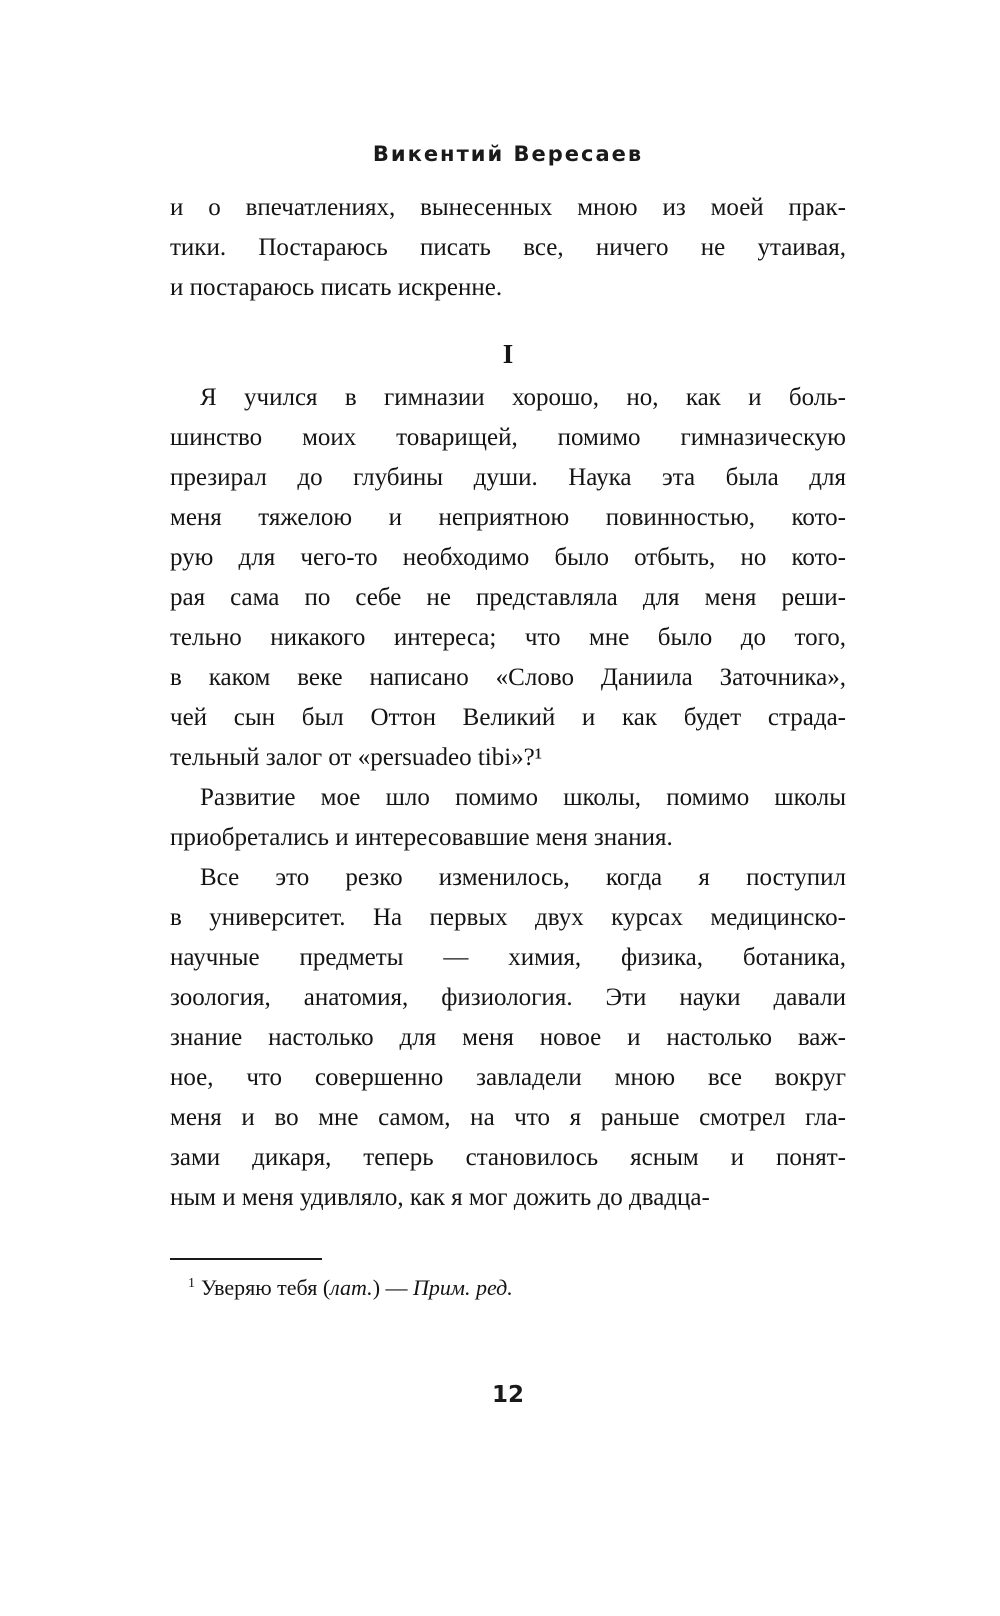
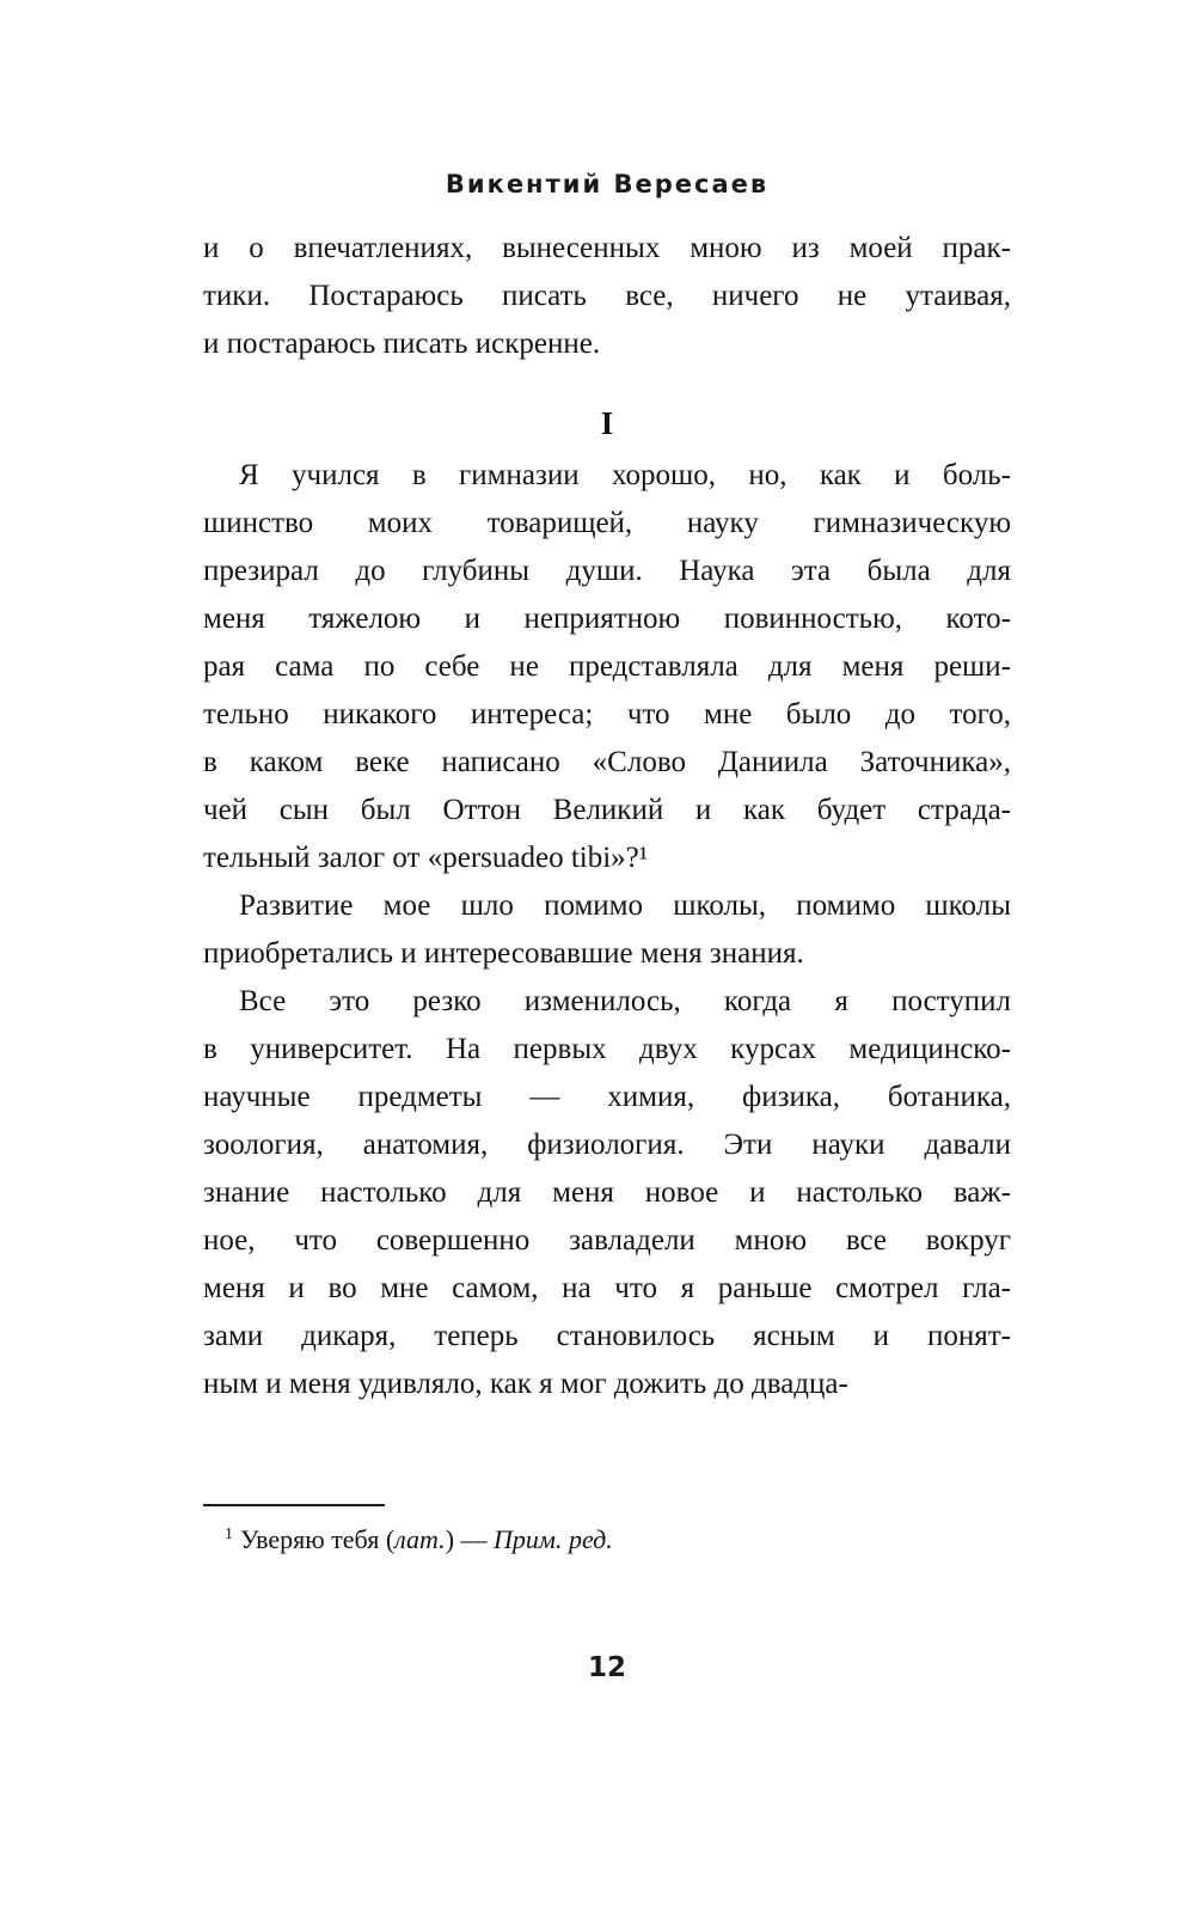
  Викентий Вересаев
  и о впечатлениях, вынесенных мною из моей прак-
  тики. Постараюсь писать все, ничего не утаивая,
  и постараюсь писать искренне.
  I
  Я учился в гимназии хорошо, но, как и боль-
- шинство моих товарищей, помимо гимназическую
+ шинство моих товарищей, науку гимназическую
  презирал до глубины души. Наука эта была для
  меня тяжелою и неприятною повинностью, кото-
- рую для чего-то необходимо было отбыть, но кото-
  рая сама по себе не представляла для меня реши-
  тельно никакого интереса; что мне было до того,
  в каком веке написано «Слово Даниила Заточника»,
  чей сын был Оттон Великий и как будет страда-
  тельный залог от «persuadeo tibi»?¹
  Развитие мое шло помимо школы, помимо школы
  приобретались и интересовавшие меня знания.
  Все это резко изменилось, когда я поступил
  в университет. На первых двух курсах медицинско-
  научные предметы — химия, физика, ботаника,
  зоология, анатомия, физиология. Эти науки давали
  знание настолько для меня новое и настолько важ-
  ное, что совершенно завладели мною все вокруг
  меня и во мне самом, на что я раньше смотрел гла-
  зами дикаря, теперь становилось ясным и понят-
  ным и меня удивляло, как я мог дожить до двадца-
  1 Уверяю тебя (лат.) — Прим. ред.
  12
